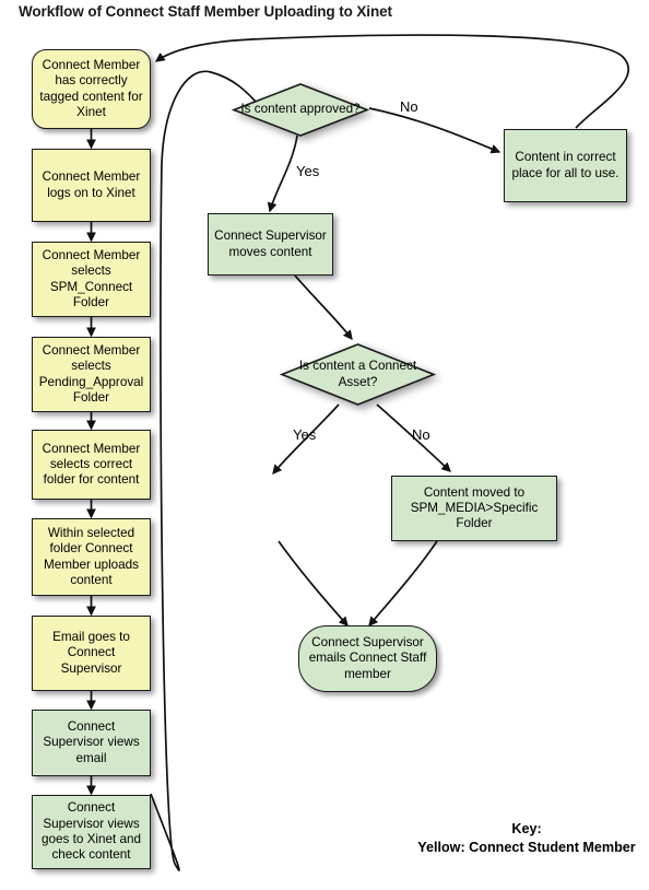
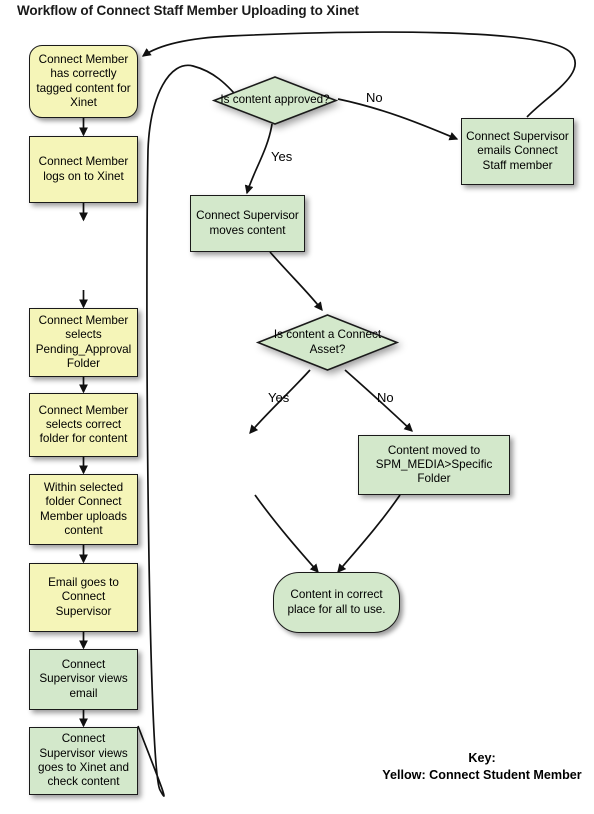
  Workflow of Connect Staff Member Uploading to Xinet
  Connect Member has correctly tagged content for Xinet
  Connect Member logs on to Xinet
- Connect Member selects SPM_Connect Folder
  Connect Member selects Pending_Approval Folder
  Connect Member selects correct folder for content
  Within selected folder Connect Member uploads content
  Email goes to Connect Supervisor
  Connect Supervisor views email
  Connect Supervisor views goes to Xinet and check content
  Is content approved?
  Is content a Connect Asset?
- Content in correct place for all to use.
+ Connect Supervisor emails Connect Staff member
  Connect Supervisor moves content
  Content moved to SPM_MEDIA>Specific Folder
- Connect Supervisor emails Connect Staff member
+ Content in correct place for all to use.
  No
  Yes
  Yes
  No
  Key:
  Yellow: Connect Student Member
